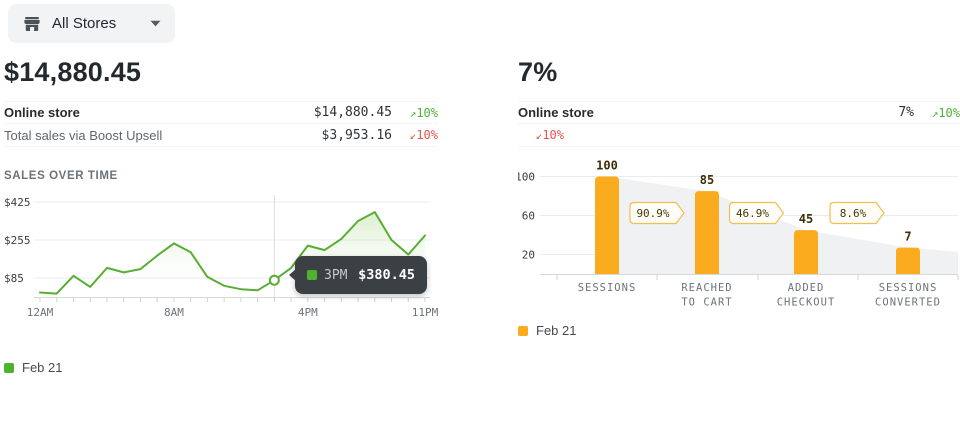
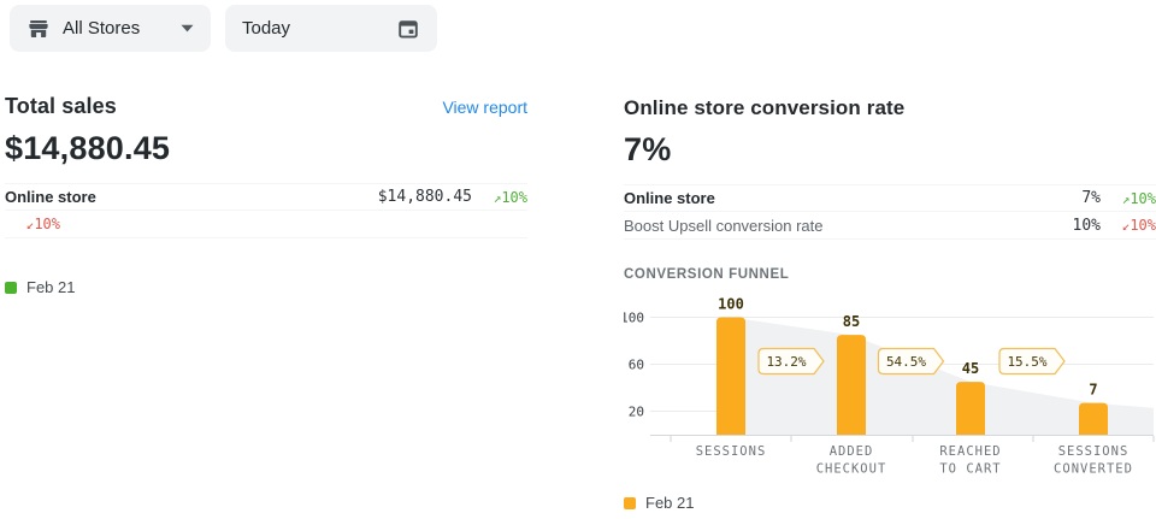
  All Stores
+ Today
+ Total sales
+ View report
  $14,880.45
  Online store
  $14,880.45
  ↗10%
- Total sales via Boost Upsell
- $3,953.16
  ↙10%
- SALES OVER TIME
- $425
- $255
- $85
- 12AM
- 8AM
- 4PM
- 11PM
- 3PM
- $380.45
  Feb 21
+ Online store conversion rate
  7%
  Online store
  7%
  ↗10%
+ Boost Upsell conversion rate
+ 10%
  ↙10%
+ CONVERSION FUNNEL
  100
  60
  20
  100
  85
  45
  7
- 90.9%
+ 13.2%
- 46.9%
+ 54.5%
- 8.6%
+ 15.5%
  SESSIONS
- REACHED
+ ADDED
- TO CART
+ CHECKOUT
- ADDED
+ REACHED
- CHECKOUT
+ TO CART
  SESSIONS
  CONVERTED
  Feb 21
